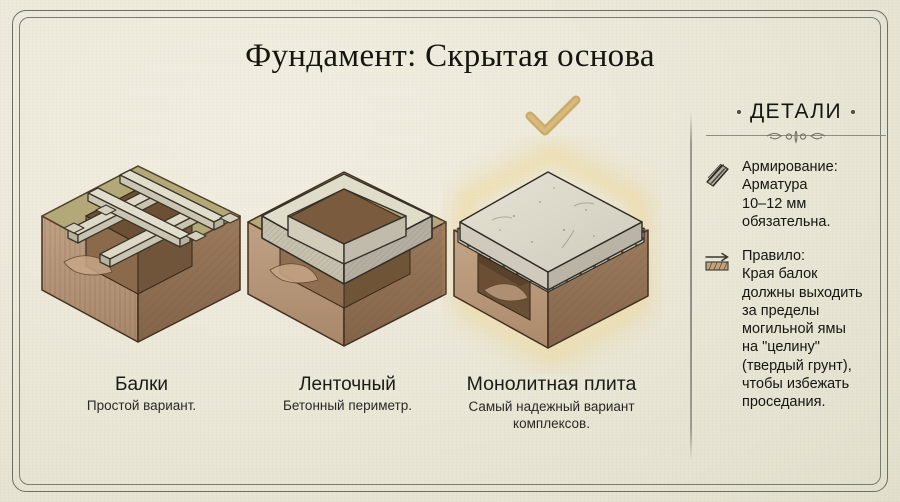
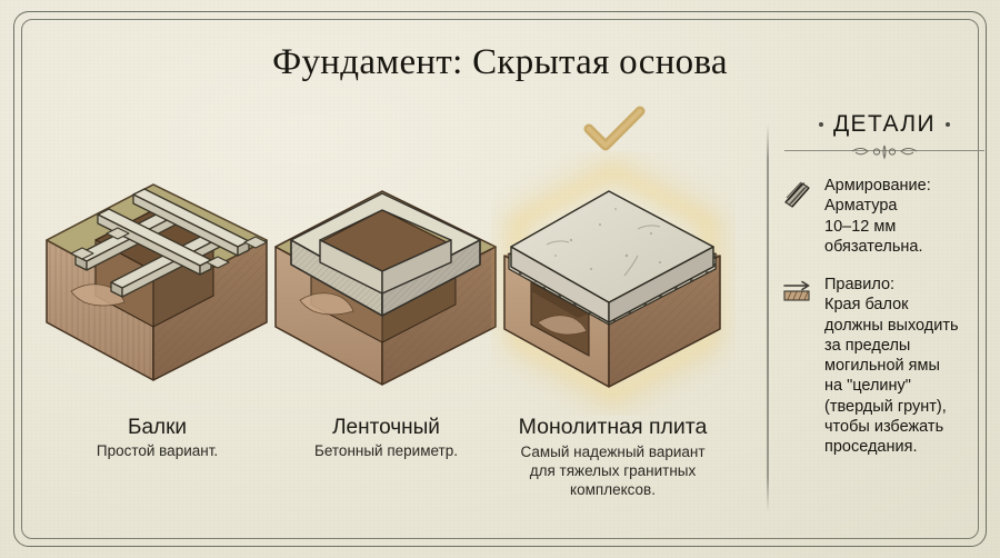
  Фундамент: Скрытая основа
  Балки
  Простой вариант.
  Ленточный
  Бетонный периметр.
  Монолитная плита
  Самый надежный вариант
+ для тяжелых гранитных
  комплексов.
  ДЕТАЛИ
  Армирование:
  Арматура
  10–12 мм
  обязательна.
  Правило:
  Края балок
  должны выходить
  за пределы
  могильной ямы
  на "целину"
  (твердый грунт),
  чтобы избежать
  проседания.
